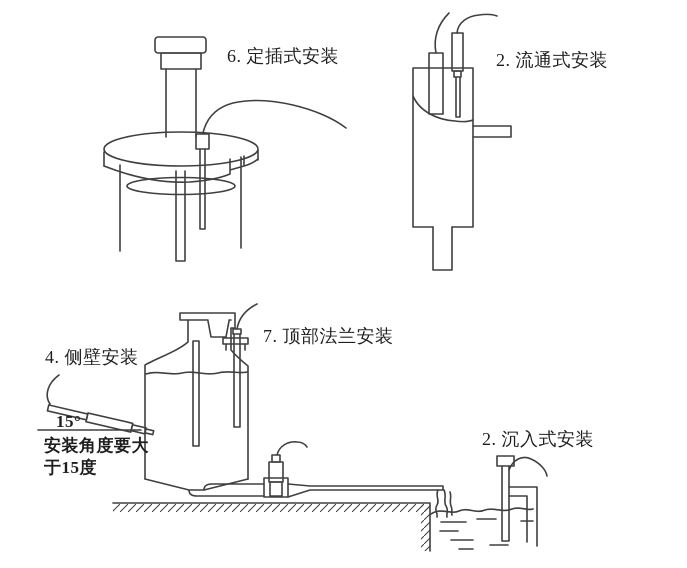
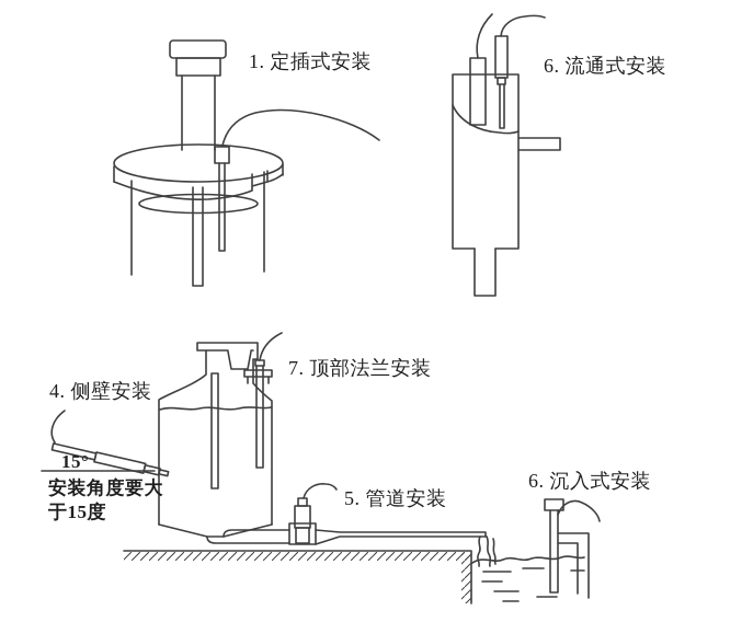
- 6. 定插式安装
+ 1. 定插式安装
- 2. 流通式安装
+ 6. 流通式安装
  7. 顶部法兰安装
  4. 侧壁安装
  15°
  安装角度要大于15度
+ 5. 管道安装
- 2. 沉入式安装
+ 6. 沉入式安装
